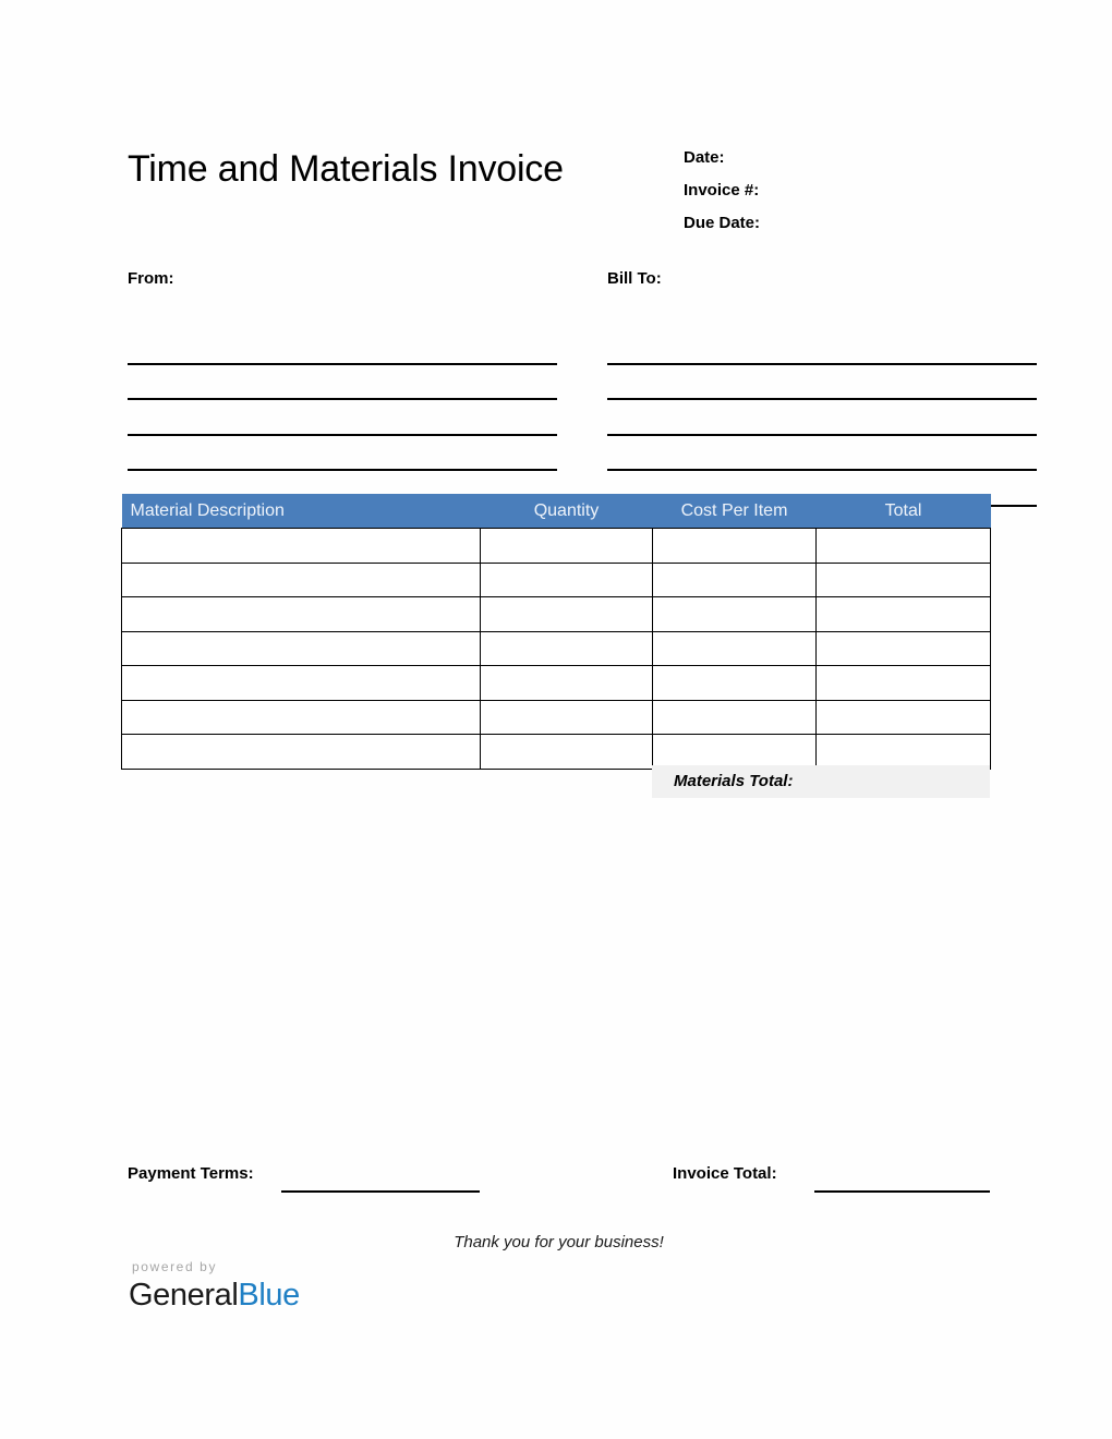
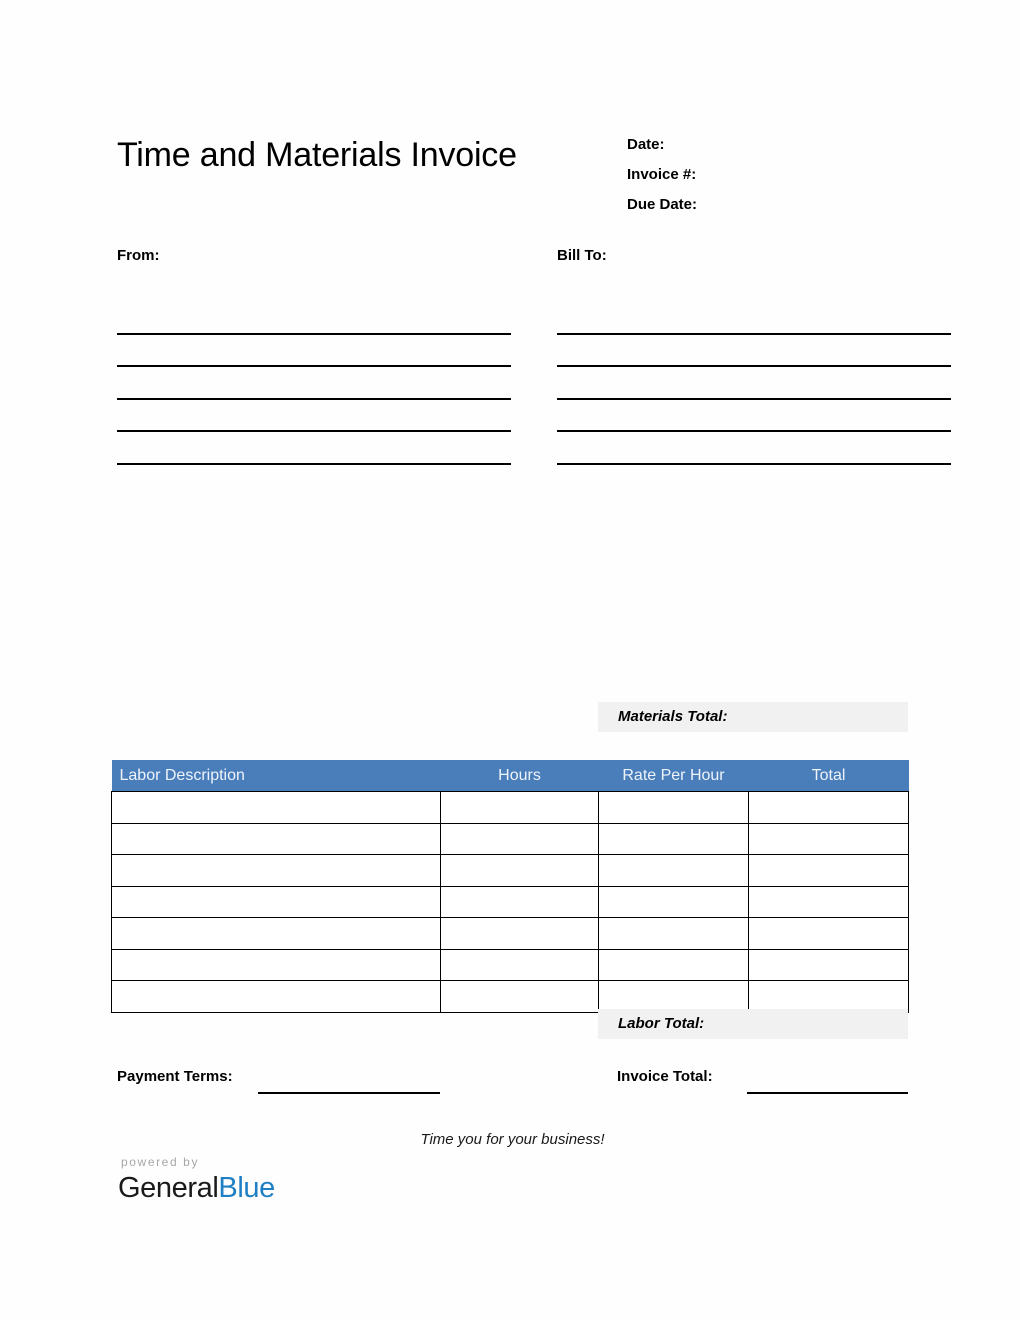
  Time and Materials Invoice
  Date:
  Invoice #:
  Due Date:
  From:
  Bill To:
- Material Description	Quantity	Cost Per Item	Total
  Materials Total:
+ Labor Description	Hours	Rate Per Hour	Total
+ Labor Total:
  Payment Terms:
  Invoice Total:
- Thank you for your business!
+ Time you for your business!
  powered by
  GeneralBlue
